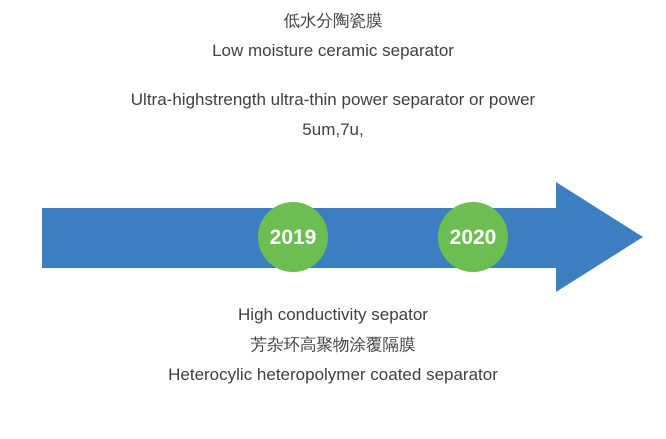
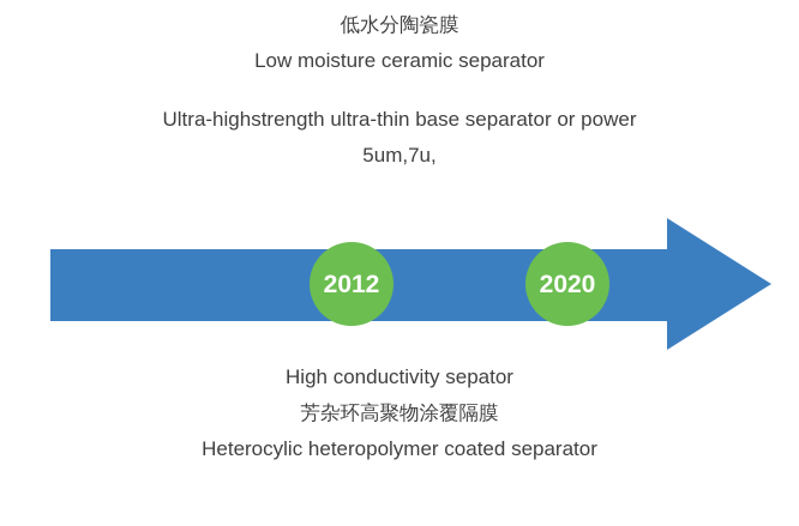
  低水分陶瓷膜
  Low moisture ceramic separator
- Ultra-highstrength ultra-thin power separator or power
+ Ultra-highstrength ultra-thin base separator or power
  5um,7u,
- 2019
+ 2012
  2020
  High conductivity sepator
  芳杂环高聚物涂覆隔膜
  Heterocylic heteropolymer coated separator
